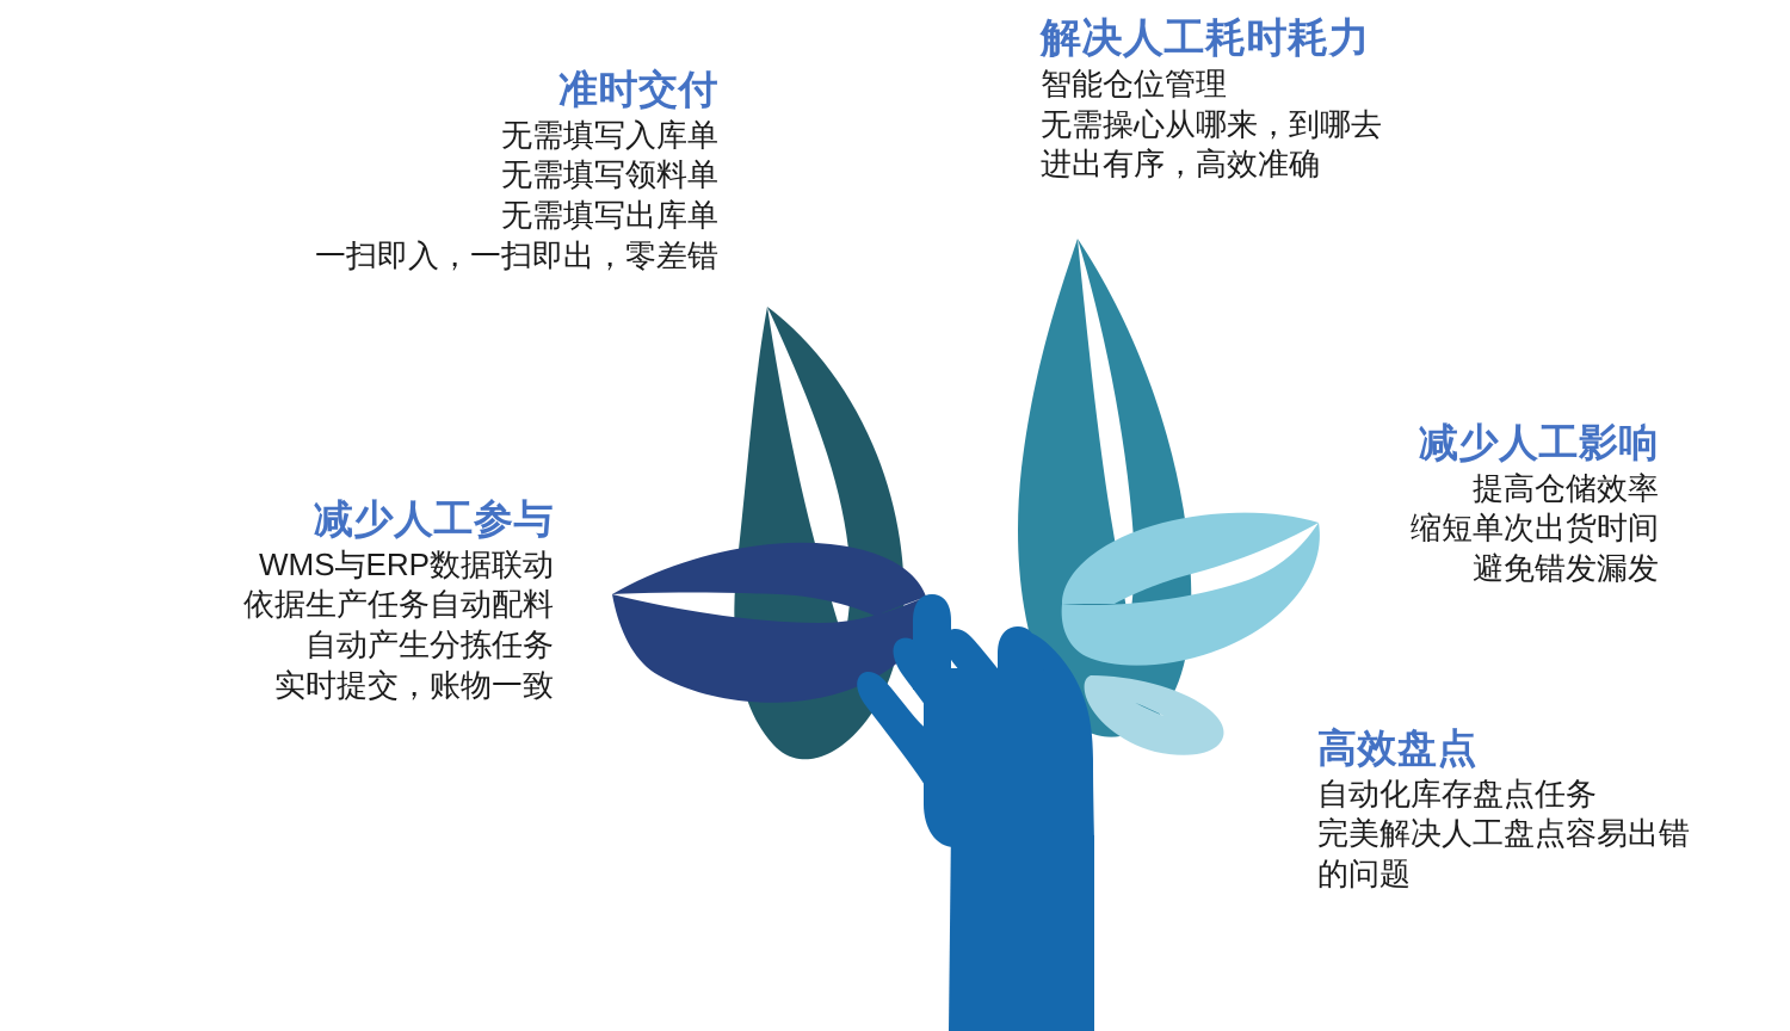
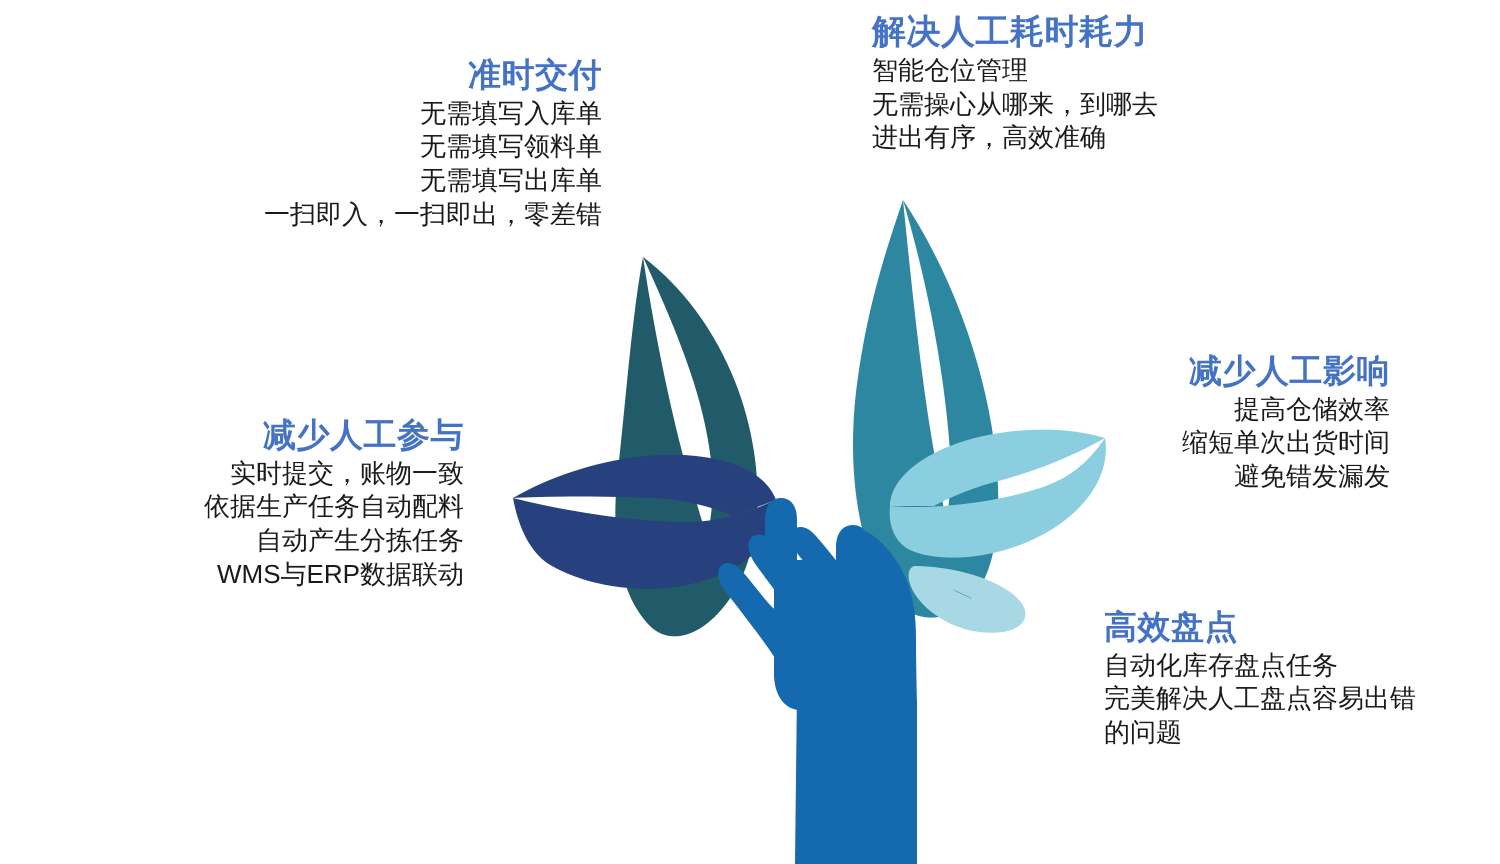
  准时交付
  无需填写入库单
  无需填写领料单
  无需填写出库单
  一扫即入，一扫即出，零差错
  解决人工耗时耗力
  智能仓位管理
  无需操心从哪来，到哪去
  进出有序，高效准确
  减少人工参与
- WMS与ERP数据联动
+ 实时提交，账物一致
  依据生产任务自动配料
  自动产生分拣任务
- 实时提交，账物一致
+ WMS与ERP数据联动
  减少人工影响
  提高仓储效率
  缩短单次出货时间
  避免错发漏发
  高效盘点
  自动化库存盘点任务
  完美解决人工盘点容易出错
  的问题
